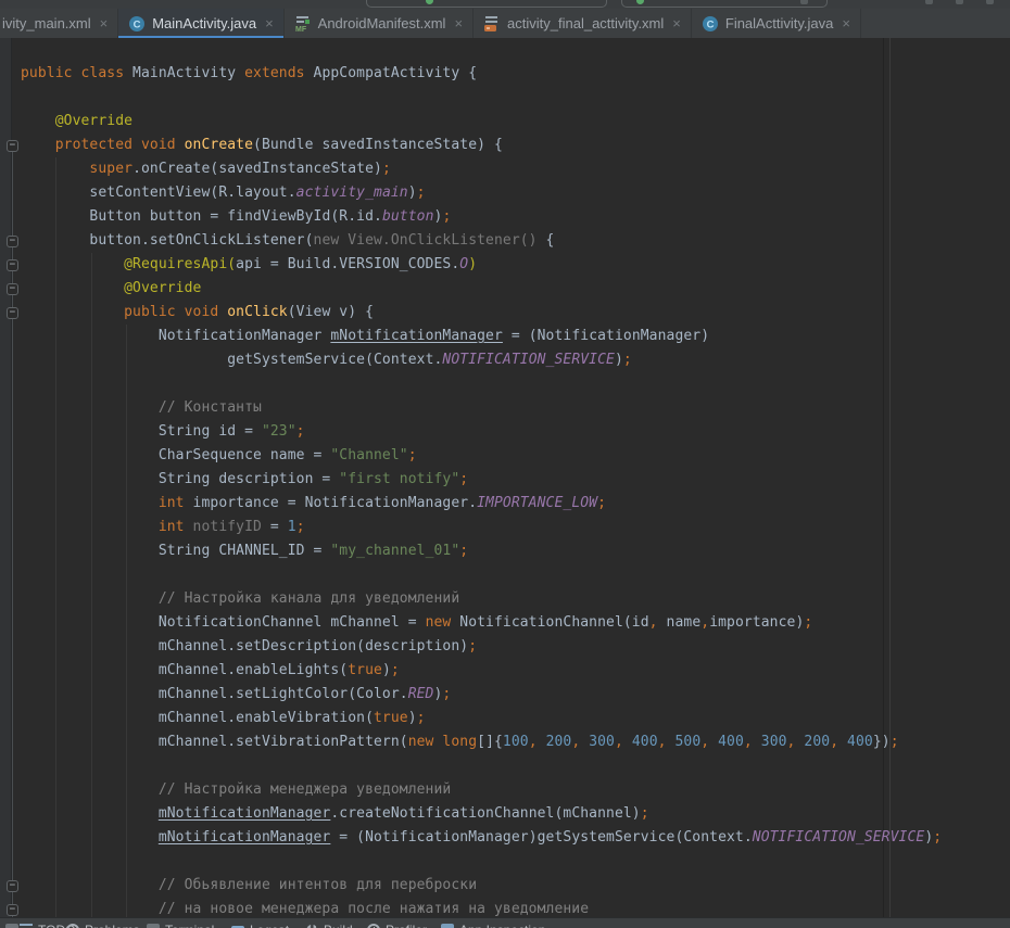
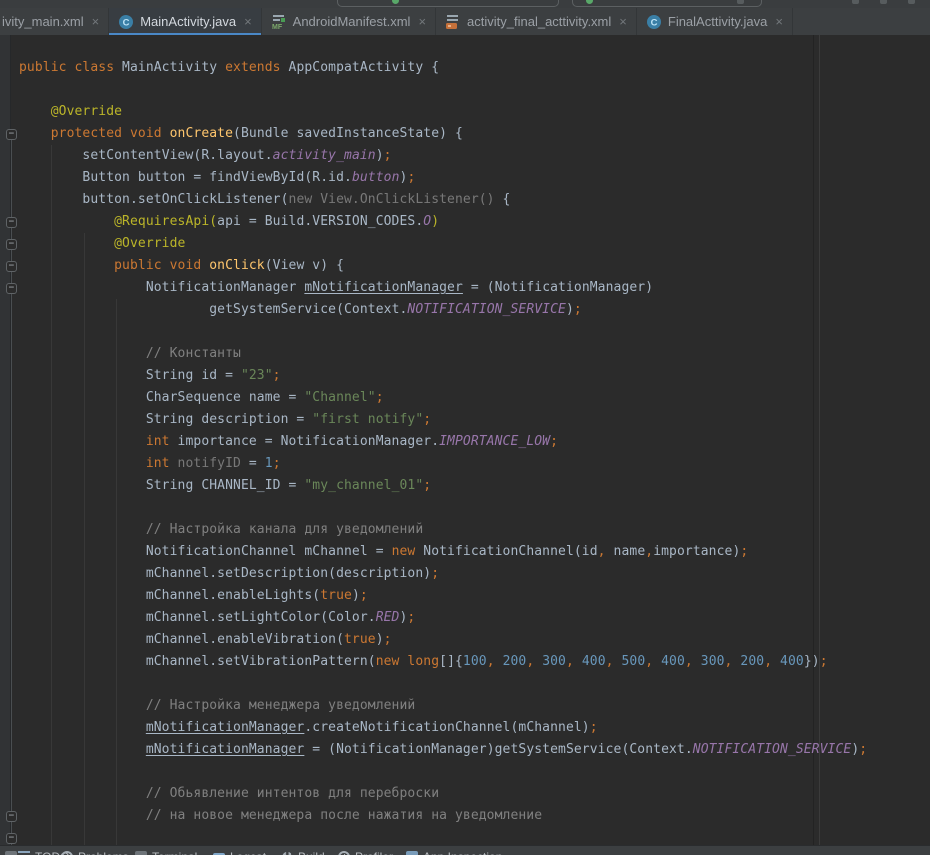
  ivity_main.xml
  ×
  C
  MainActivity.java
  ×
  AndroidManifest.xml
  ×
  activity_final_acttivity.xml
  ×
  C
  FinalActtivity.java
  ×
  public class MainActivity extends AppCompatActivity {
  @Override
  protected void onCreate(Bundle savedInstanceState) {
- super.onCreate(savedInstanceState);
  setContentView(R.layout.activity_main);
  Button button = findViewById(R.id.button);
  button.setOnClickListener(new View.OnClickListener() {
  @RequiresApi(api = Build.VERSION_CODES.O)
  @Override
  public void onClick(View v) {
  NotificationManager mNotificationManager = (NotificationManager)
  getSystemService(Context.NOTIFICATION_SERVICE);
  // Константы
  String id = "23";
  CharSequence name = "Channel";
  String description = "first notify";
  int importance = NotificationManager.IMPORTANCE_LOW;
  int notifyID = 1;
  String CHANNEL_ID = "my_channel_01";
  // Настройка канала для уведомлений
  NotificationChannel mChannel = new NotificationChannel(id, name,importance);
  mChannel.setDescription(description);
  mChannel.enableLights(true);
  mChannel.setLightColor(Color.RED);
  mChannel.enableVibration(true);
  mChannel.setVibrationPattern(new long[]{100, 200, 300, 400, 500, 400, 300, 200, 400});
  // Настройка менеджера уведомлений
  mNotificationManager.createNotificationChannel(mChannel);
  mNotificationManager = (NotificationManager)getSystemService(Context.NOTIFICATION_SERVICE);
  // Обьявление интентов для переброски
  // на новое менеджера после нажатия на уведомление
  −
  −
  −
  −
  −
  −
  −
